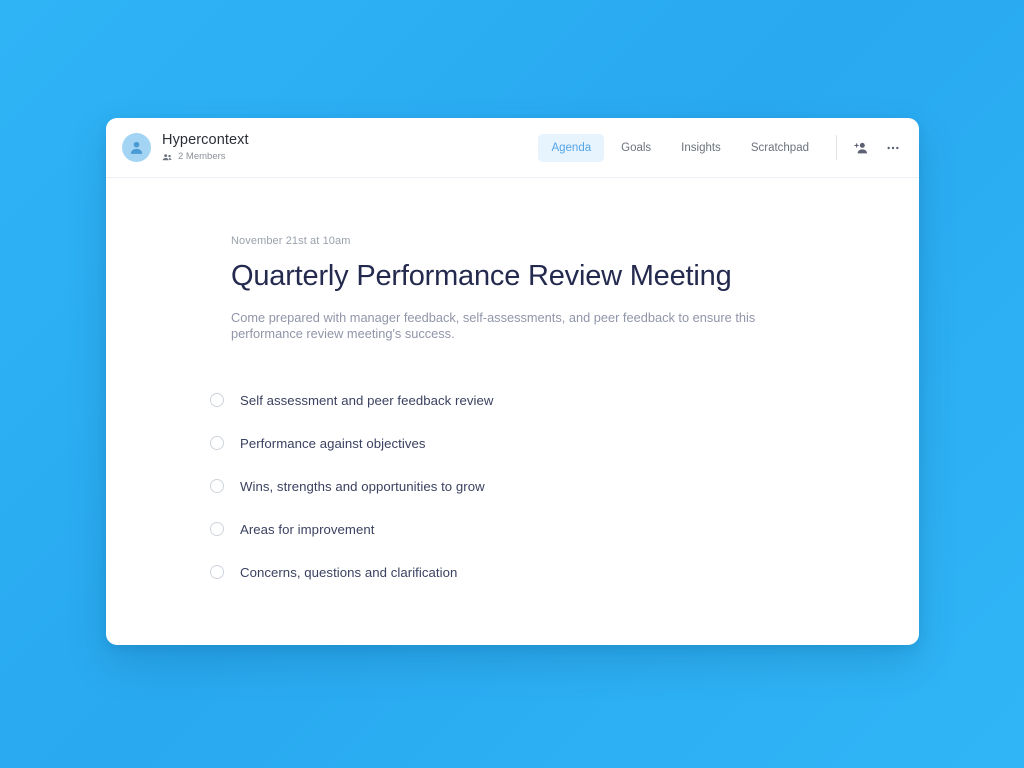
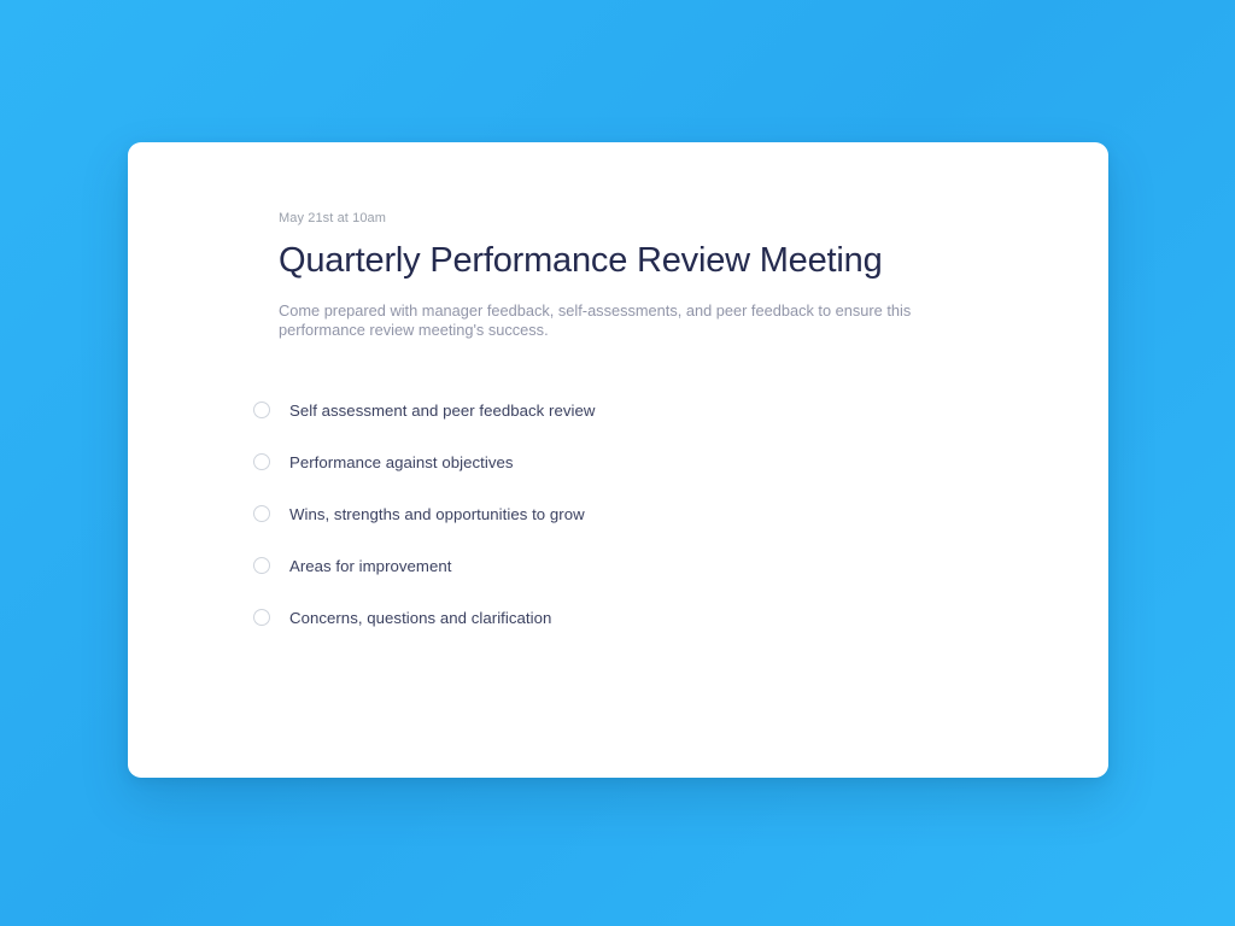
- Hypercontext
- 2 Members
- Agenda
- Goals
- Insights
- Scratchpad
- November 21st at 10am
+ May 21st at 10am
  Quarterly Performance Review Meeting
  Come prepared with manager feedback, self-assessments, and peer feedback to ensure this performance review meeting's success.
  Self assessment and peer feedback review
  Performance against objectives
  Wins, strengths and opportunities to grow
  Areas for improvement
  Concerns, questions and clarification
